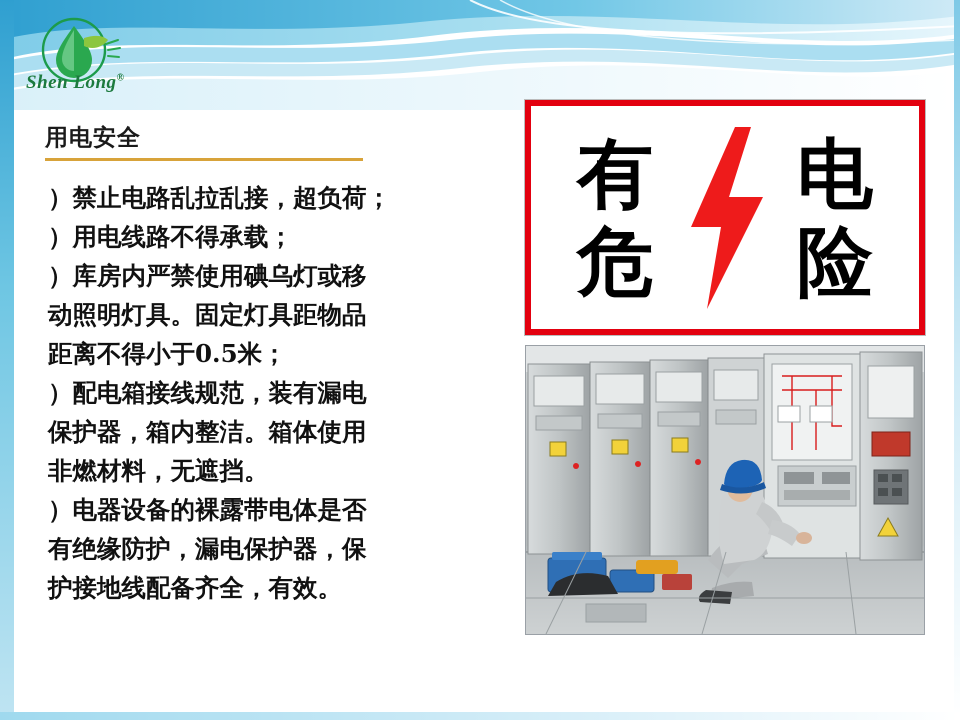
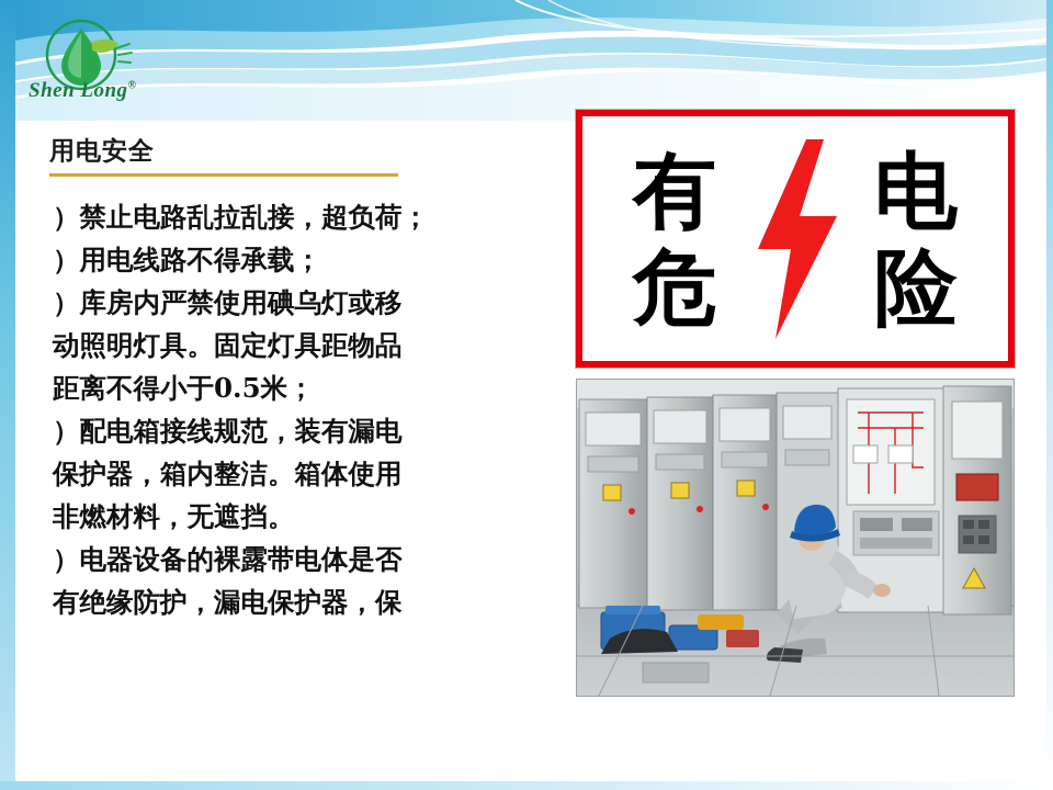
  Shen Long®
  用电安全
  ）禁止电路乱拉乱接，超负荷；
  ）用电线路不得承载；
  ）库房内严禁使用碘乌灯或移
  动照明灯具。固定灯具距物品
  距离不得小于0.5米；
  ）配电箱接线规范，装有漏电
  保护器，箱内整洁。箱体使用
  非燃材料，无遮挡。
  ）电器设备的裸露带电体是否
  有绝缘防护，漏电保护器，保
- 护接地线配备齐全，有效。
  有危
  电险
